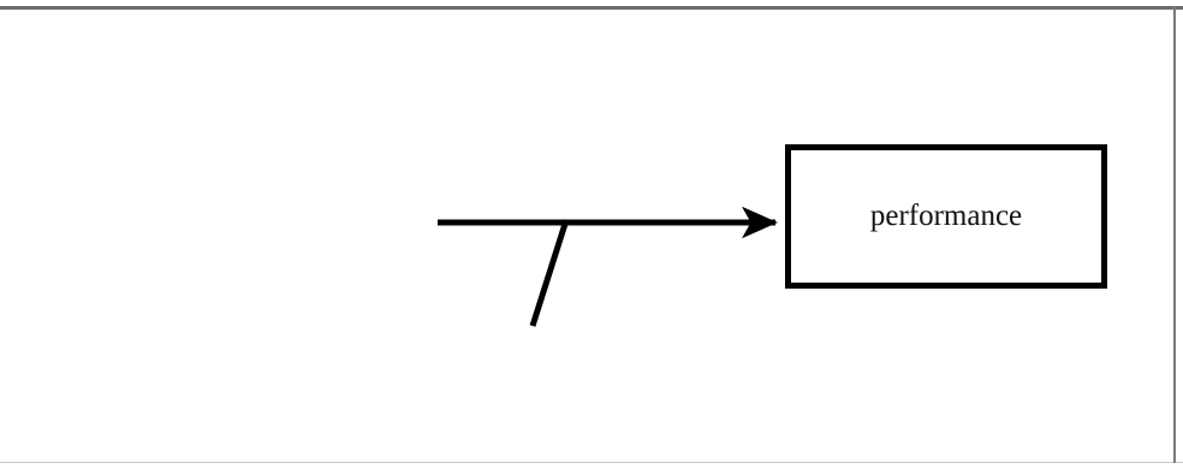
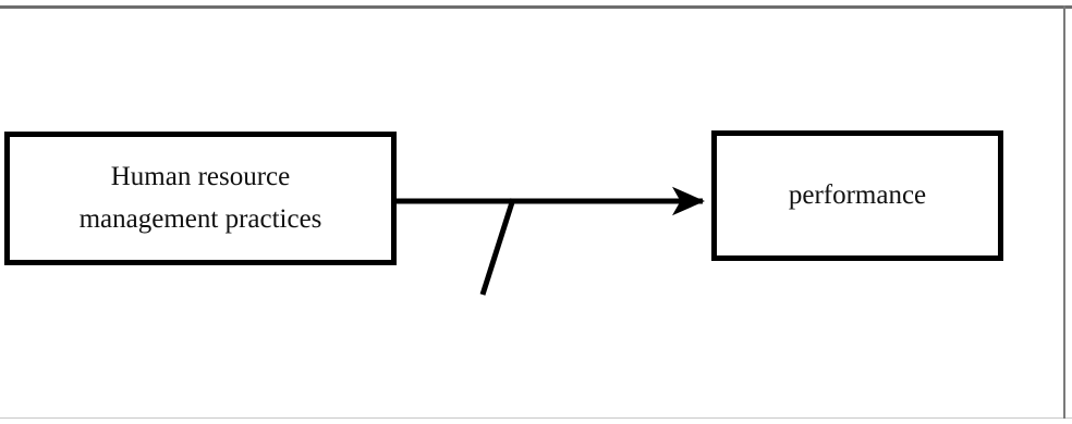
+ Human resource
+ management practices
  performance
